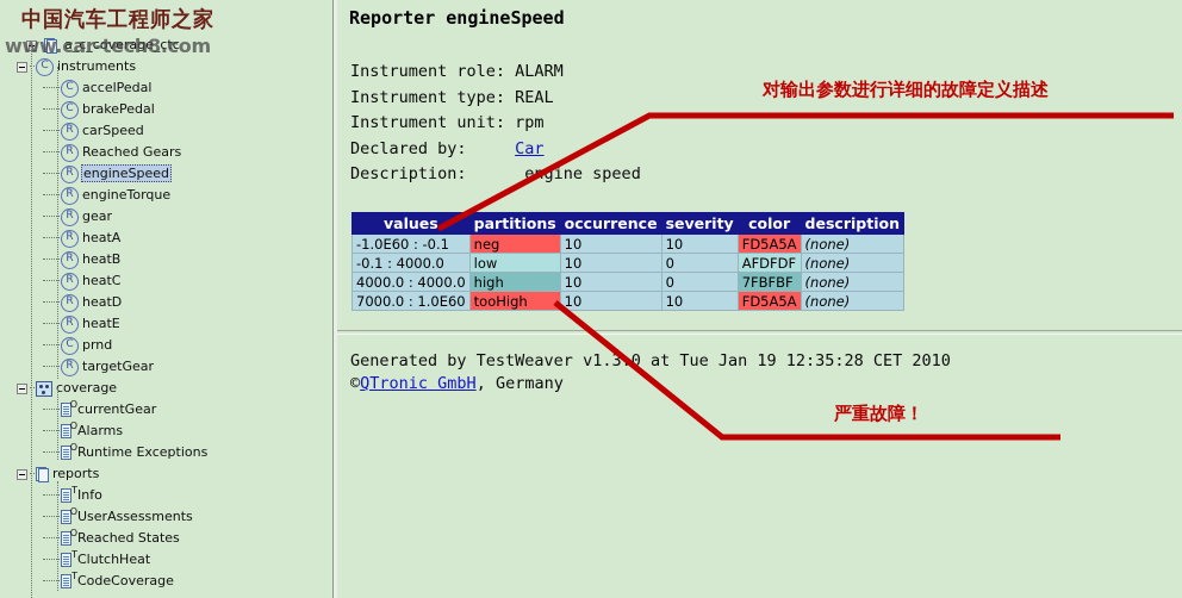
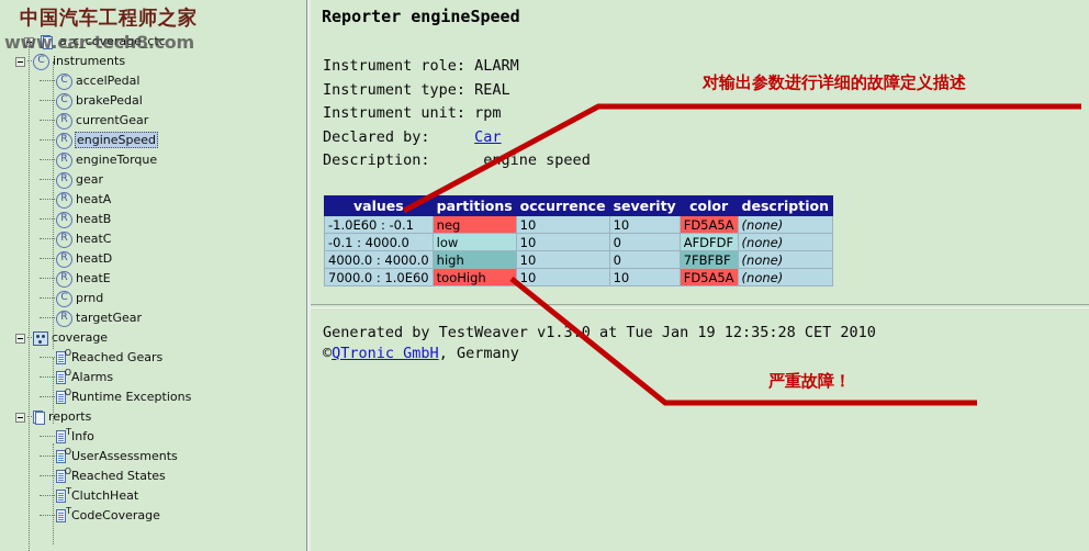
  a_c_coverage_ctc
  C instruments
  C accelPedal
  C brakePedal
- R carSpeed
- R Reached Gears
+ R currentGear
  R engineSpeed
  R engineTorque
  R gear
  R heatA
  R heatB
  R heatC
  R heatD
  R heatE
  C prnd
  R targetGear
  coverage
  O
- currentGear
+ Reached Gears
  O
  Alarms
  O
  Runtime Exceptions
  reports
  T
  Info
  O
  UserAssessments
  O
  Reached States
  T
  ClutchHeat
  T
  CodeCoverage
  中国汽车工程师之家
  www.car-tech8.com
  Reporter engineSpeed
  Instrument role: ALARM
  Instrument type: REAL
  Instrument unit: rpm
  Declared by: Car
  Description: egine speed
  values	partitions	occurrence	severity	color	description
  -1.0E60 : -0.1	neg	10	10	FD5A5A	(none)
  -0.1 : 4000.0	low	10	0	AFDFDF	(none)
  4000.0 : 4000.0	high	10	0	7FBFBF	(none)
  7000.0 : 1.0E60	tooHigh	10	10	FD5A5A	(none)
  Generated by TestWeaver v1.30 at Tue Jan 19 12:35:28 CET 2010
  ©QTronic GmbH, Germany
  对输出参数进行详细的故障定义描述
  严重故障！
